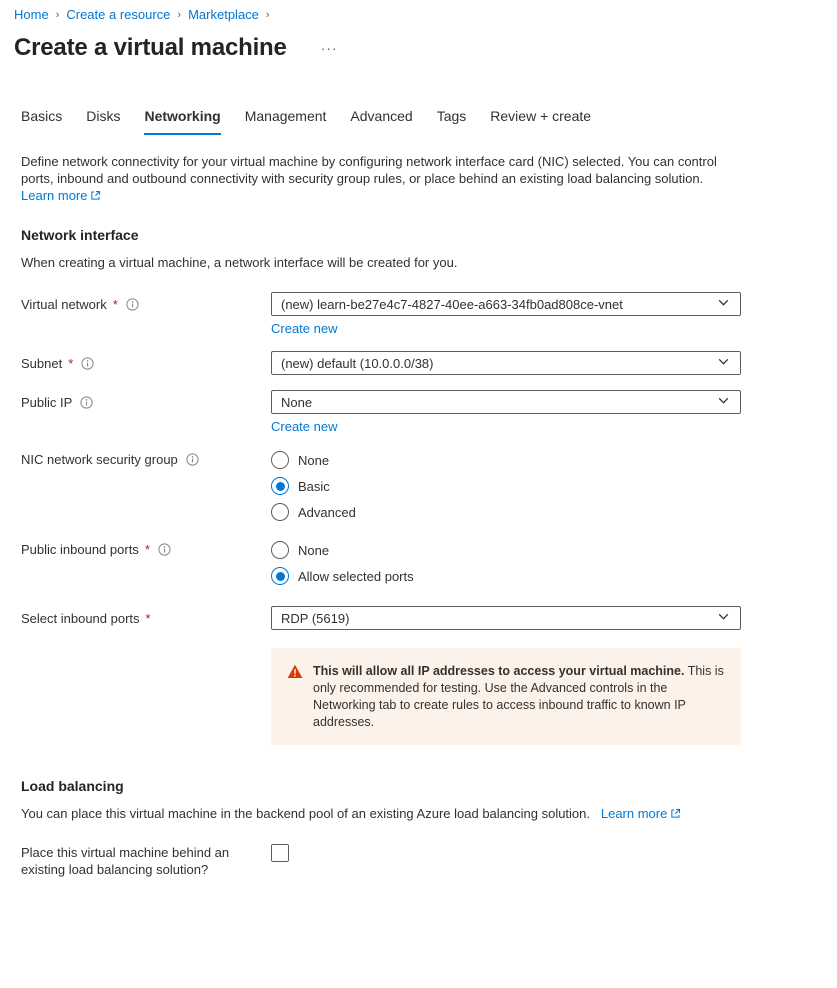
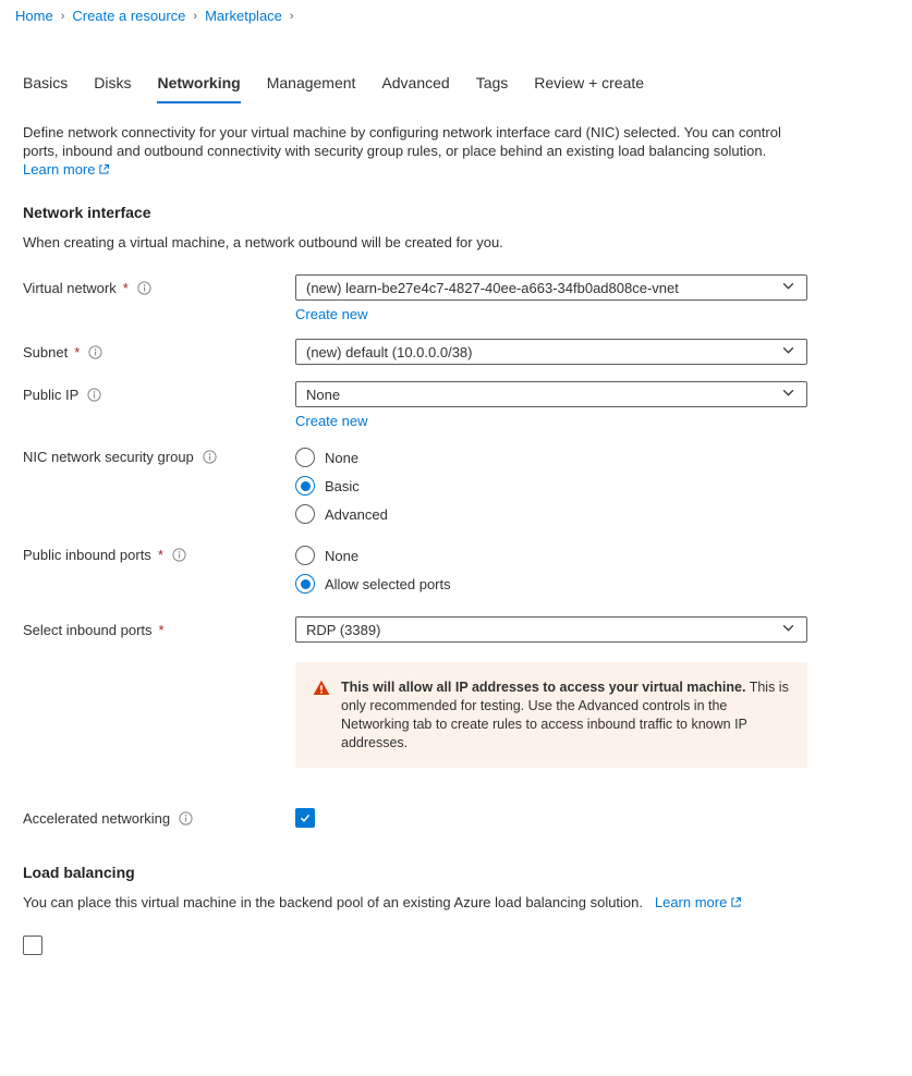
  Home
  ›
  Create a resource
  ›
  Marketplace
  ›
- Create a virtual machine
- ···
  Basics
  Disks
  Networking
  Management
  Advanced
  Tags
  Review + create
  Define network connectivity for your virtual machine by configuring network interface card (NIC) selected. You can control ports, inbound and outbound connectivity with security group rules, or place behind an existing load balancing solution.
  Learn more
  Network interface
- When creating a virtual machine, a network interface will be created for you.
+ When creating a virtual machine, a network outbound will be created for you.
  Virtual network
  *
  (new) learn-be27e4c7-4827-40ee-a663-34fb0ad808ce-vnet
  Create new
  Subnet
  *
  (new) default (10.0.0.0/38)
  Public IP
  None
  Create new
  NIC network security group
  None
  Basic
  Advanced
  Public inbound ports
  *
  None
  Allow selected ports
  Select inbound ports
  *
- RDP (5619)
+ RDP (3389)
  This will allow all IP addresses to access your virtual machine. This is only recommended for testing. Use the Advanced controls in the Networking tab to create rules to access inbound traffic to known IP addresses.
+ Accelerated networking
  Load balancing
  You can place this virtual machine in the backend pool of an existing Azure load balancing solution. Learn more
- Place this virtual machine behind an existing load balancing solution?
